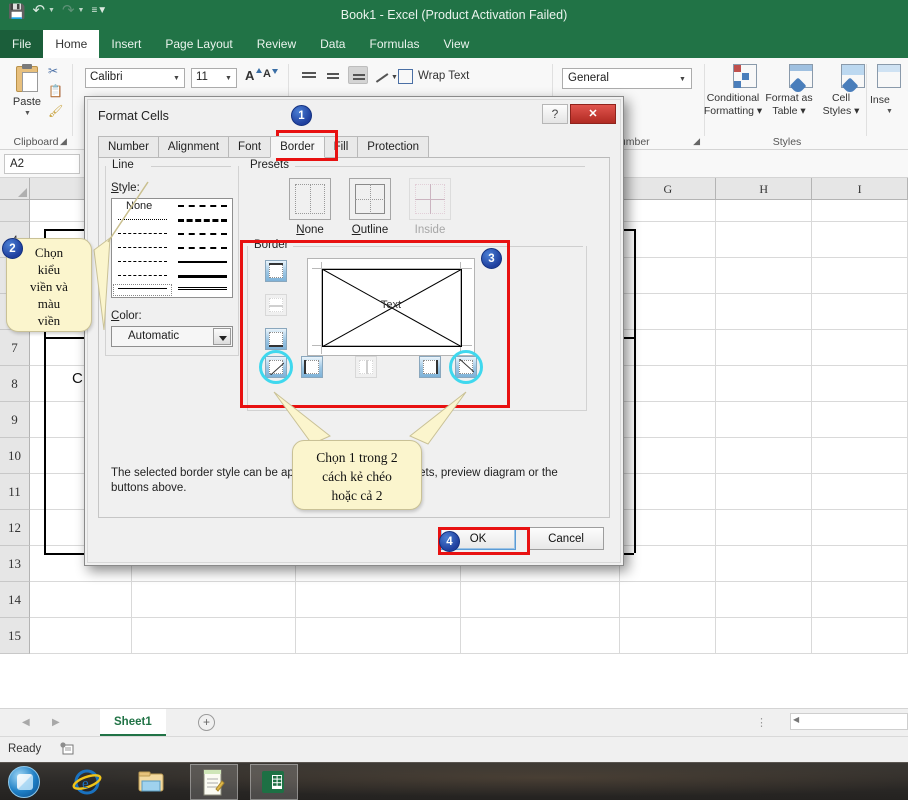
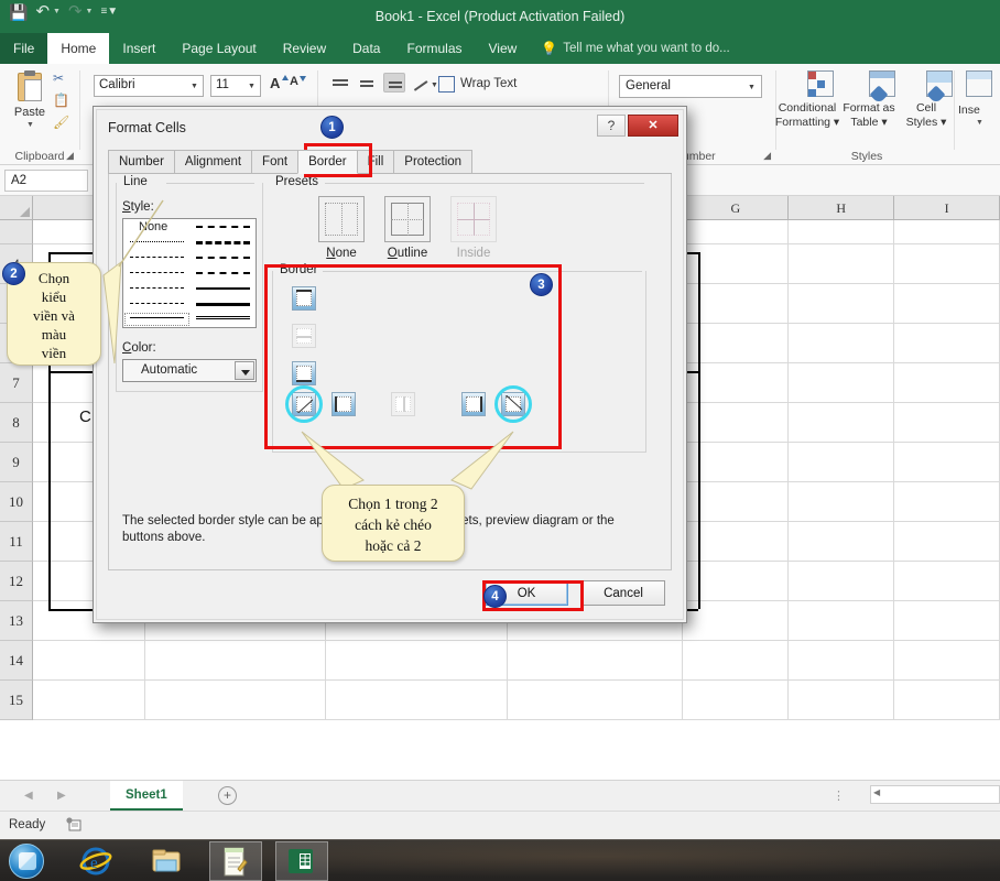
  💾
  ↶
  ↷
  ≡▼
  Book1 - Excel (Product Activation Failed)
  File
  Home
  Insert
  Page Layout
  Review
  Data
  Formulas
  View
+ 💡
+ Tell me what you want to do...
  Paste
  ✂
  📋
  🖌
  Clipboard
  ◢
  Calibri
  11
  A
  A
  Wrap Text
  General
  ◢
  Conditional
  Formatting ▾
  Format as
  Table ▾
  Cell
  Styles ▾
  Styles
  Inse
  A2
  G
  H
  I
  7
  8
  9
  10
  11
  12
  13
  14
  15
  C
  ◀
  ▶
  Sheet1
  +
  ⋮
  Ready
  e
  Format Cells
  ?
  ✕
  Number
  Alignment
  Font
  Border
  Fill
  Protection
  Line
  Style:
  None
  Color:
  Automatic
  Presets
  None
  Outline
  Inside
  Border
- Text
  The selected border style can be apets, preview diagram or the buttons above.
  OK
  Cancel
  1
  2
  3
  4
  Chọn
  kiểu
  viền và
  màu
  viền
  Chọn 1 trong 2
  cách kẻ chéo
  hoặc cả 2
